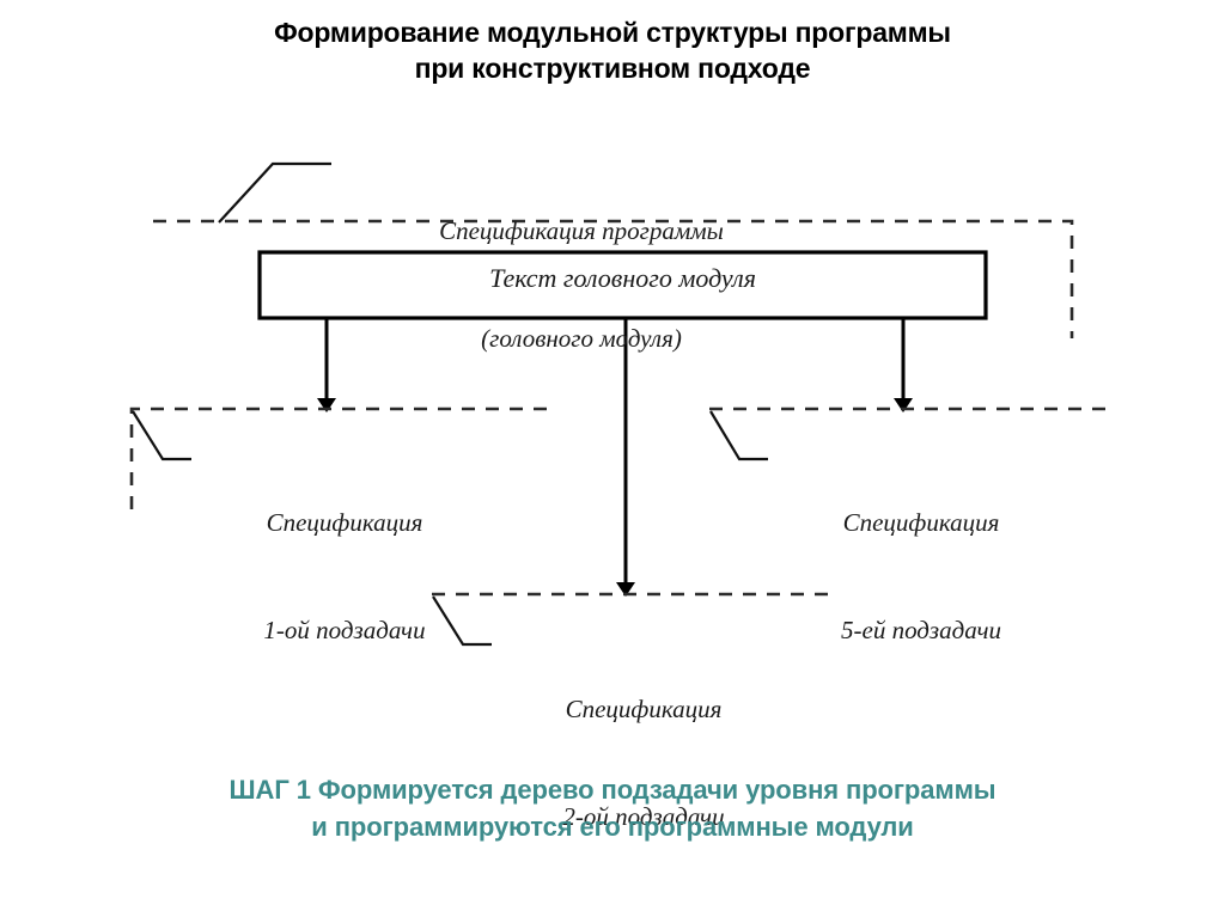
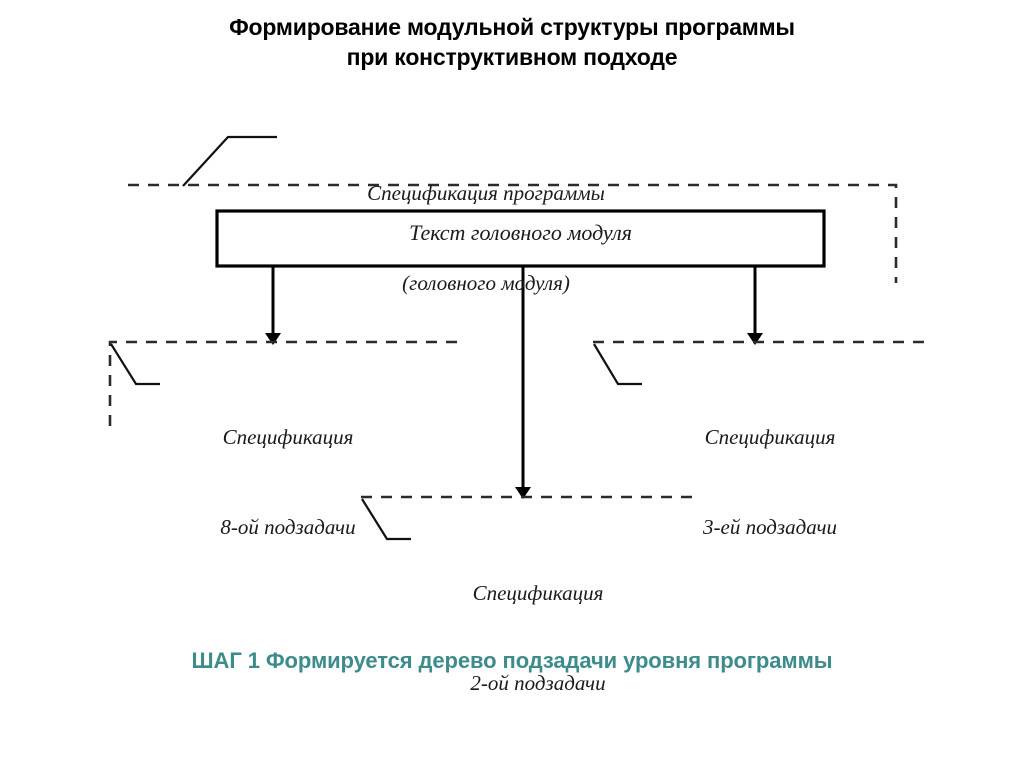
  Формирование модульной структуры программы
  при конструктивном подходе
  Спецификация программы
  (головного модуля)
  Текст головного модуля
  Спецификация
- 1-ой подзадачи
+ 8-ой подзадачи
  Спецификация
- 5-ей подзадачи
+ 3-ей подзадачи
  Спецификация
  2-ой подзадачи
  ШАГ 1 Формируется дерево подзадачи уровня программы
- и программируются его программные модули
